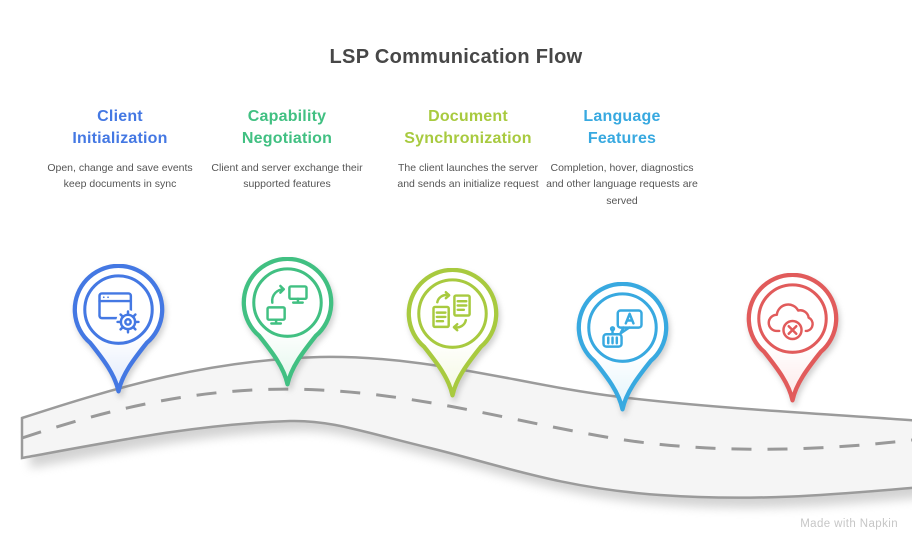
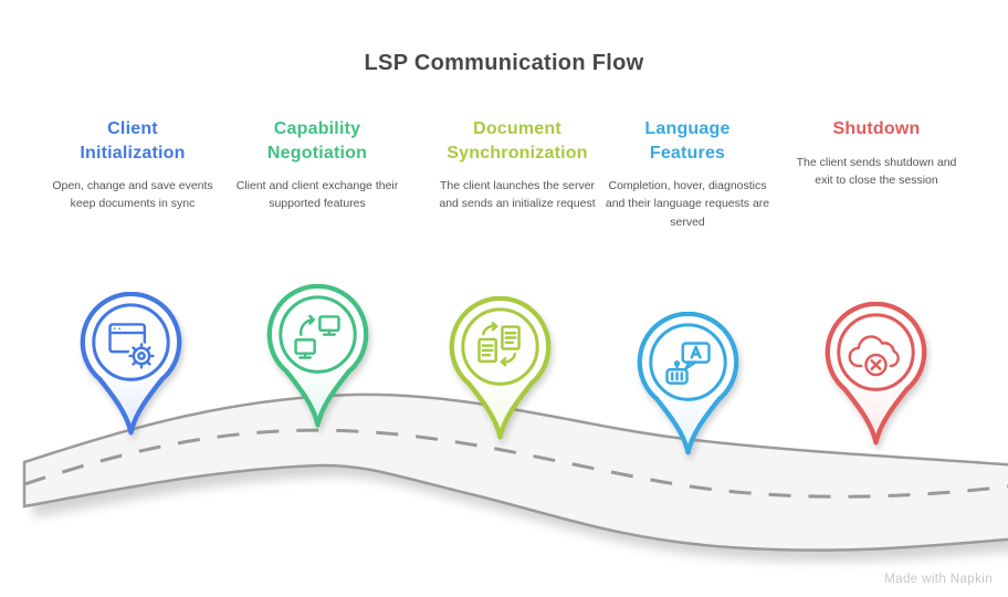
  LSP Communication Flow
  Client
  Initialization
  Open, change and save events keep documents in sync
  Capability
  Negotiation
- Client and server exchange their supported features
+ Client and client exchange their supported features
  Document
  Synchronization
  The client launches the server and sends an initialize request
  Language
  Features
- Completion, hover, diagnostics and other language requests are served
+ Completion, hover, diagnostics and their language requests are served
+ Shutdown
+ The client sends shutdown and exit to close the session
  Made with Napkin
